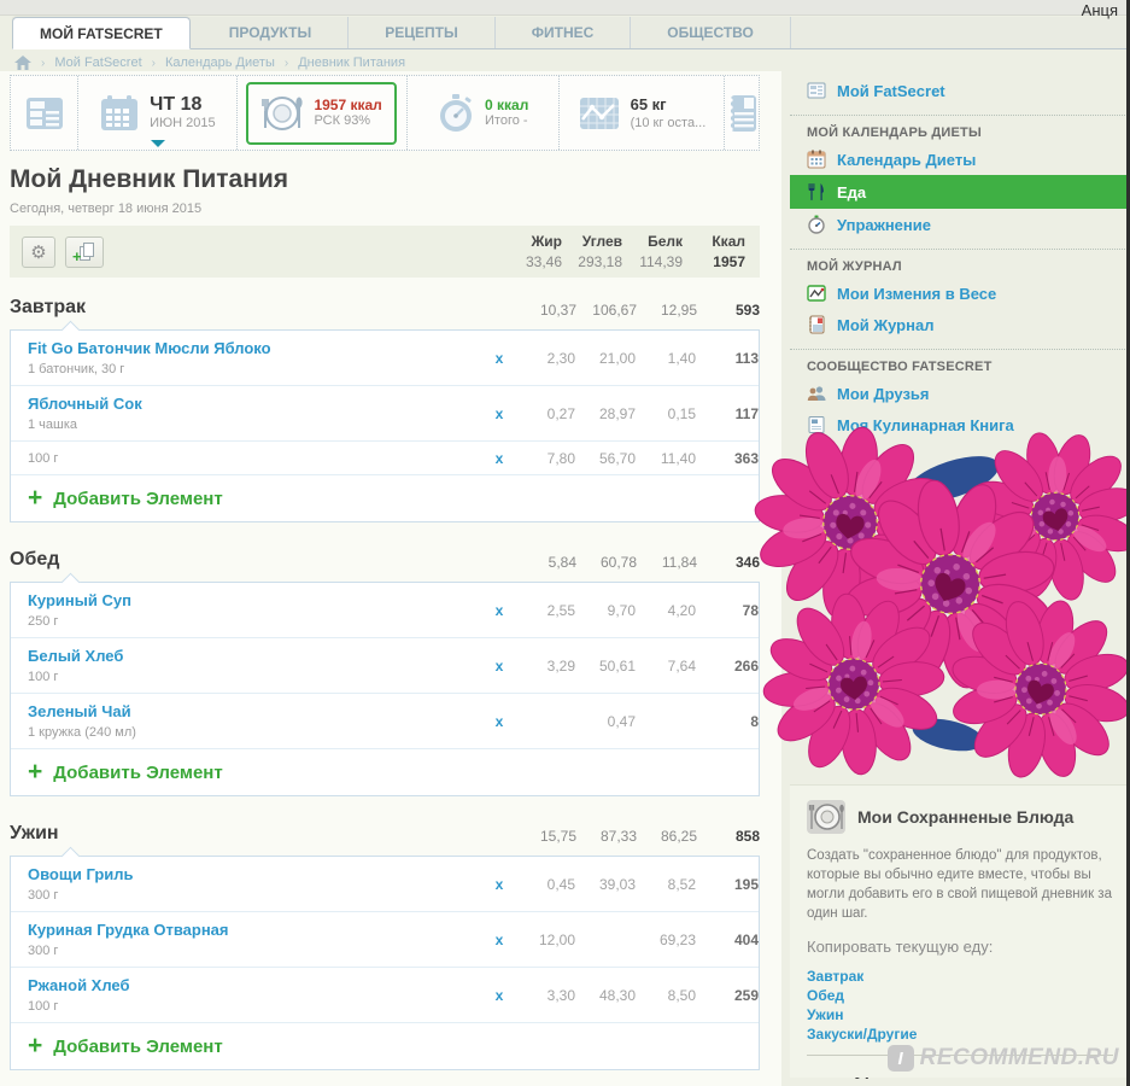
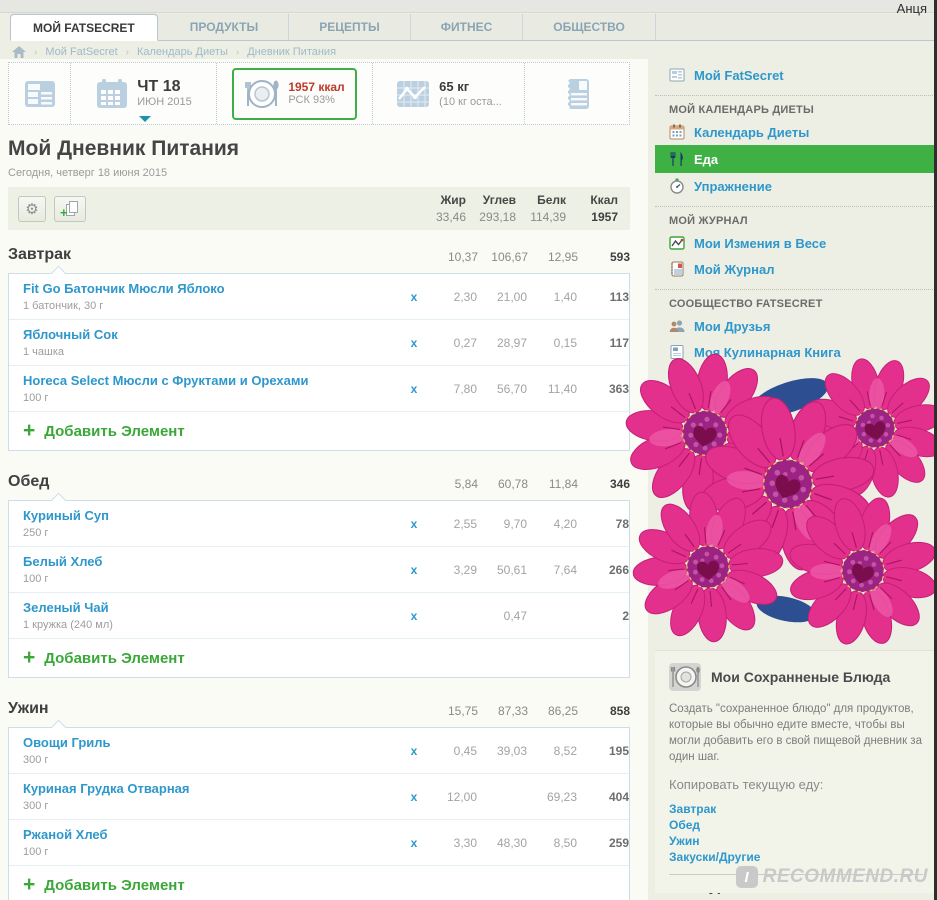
  Анця
  МОЙ FATSECRET
  ПРОДУКТЫ
  РЕЦЕПТЫ
  ФИТНЕС
  ОБЩЕСТВО
  ›
  Мой FatSecret
  ›
  Календарь Диеты
  ›
  Дневник Питания
  ЧТ 18
  ИЮН 2015
  1957 ккал
  РСК 93%
- 0 ккал
- Итого -
  65 кг
  (10 кг оста...
  Мой Дневник Питания
  Сегодня, четверг 18 июня 2015
  ⚙
  +
  Жир
  Углев
  Белк
  Ккал
  33,46
  293,18
  114,39
  1957
  Завтрак
  10,37
  106,67
  12,95
  593
  Fit Go Батончик Мюсли Яблоко
  1 батончик, 30 г
  x
  2,30
  21,00
  1,40
  113
  Яблочный Сок
  1 чашка
  x
  0,27
  28,97
  0,15
  117
+ Horeca Select Мюсли с Фруктами и Орехами
  100 г
  x
  7,80
  56,70
  11,40
  363
  +
  Добавить Элемент
  Обед
  5,84
  60,78
  11,84
  346
  Куриный Суп
  250 г
  x
  2,55
  9,70
  4,20
  78
  Белый Хлеб
  100 г
  x
  3,29
  50,61
  7,64
  266
  Зеленый Чай
  1 кружка (240 мл)
  x
  0,47
- 8
+ 2
  +
  Добавить Элемент
  Ужин
  15,75
  87,33
  86,25
  858
  Овощи Гриль
  300 г
  x
  0,45
  39,03
  8,52
  195
  Куриная Грудка Отварная
  300 г
  x
  12,00
  69,23
  404
  Ржаной Хлеб
  100 г
  x
  3,30
  48,30
  8,50
  259
  +
  Добавить Элемент
  Мой FatSecret
  МОЙ КАЛЕНДАРЬ ДИЕТЫ
  Календарь Диеты
  Еда
  Упражнение
  МОЙ ЖУРНАЛ
  Мои Измения в Весе
  Мой Журнал
  СООБЩЕСТВО FATSECRET
  Мои Друзья
  Моя Кулинарная Книга
  Мои Сохранненые Блюда
  Создать "сохраненное блюдо" для продуктов, которые вы обычно едите вместе, чтобы вы могли добавить его в свой пищевой дневник за один шаг.
  Копировать текущую еду:
  Завтрак
  Обед
  Ужин
  Закуски/Другие
  I
  RECOMMEND.RU
